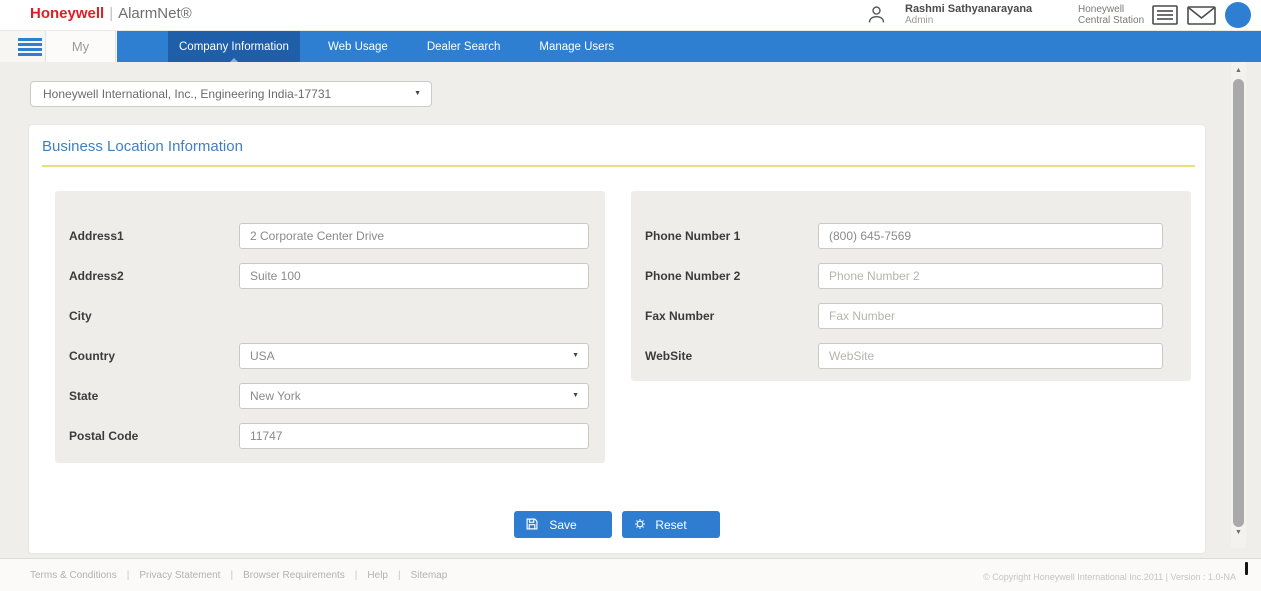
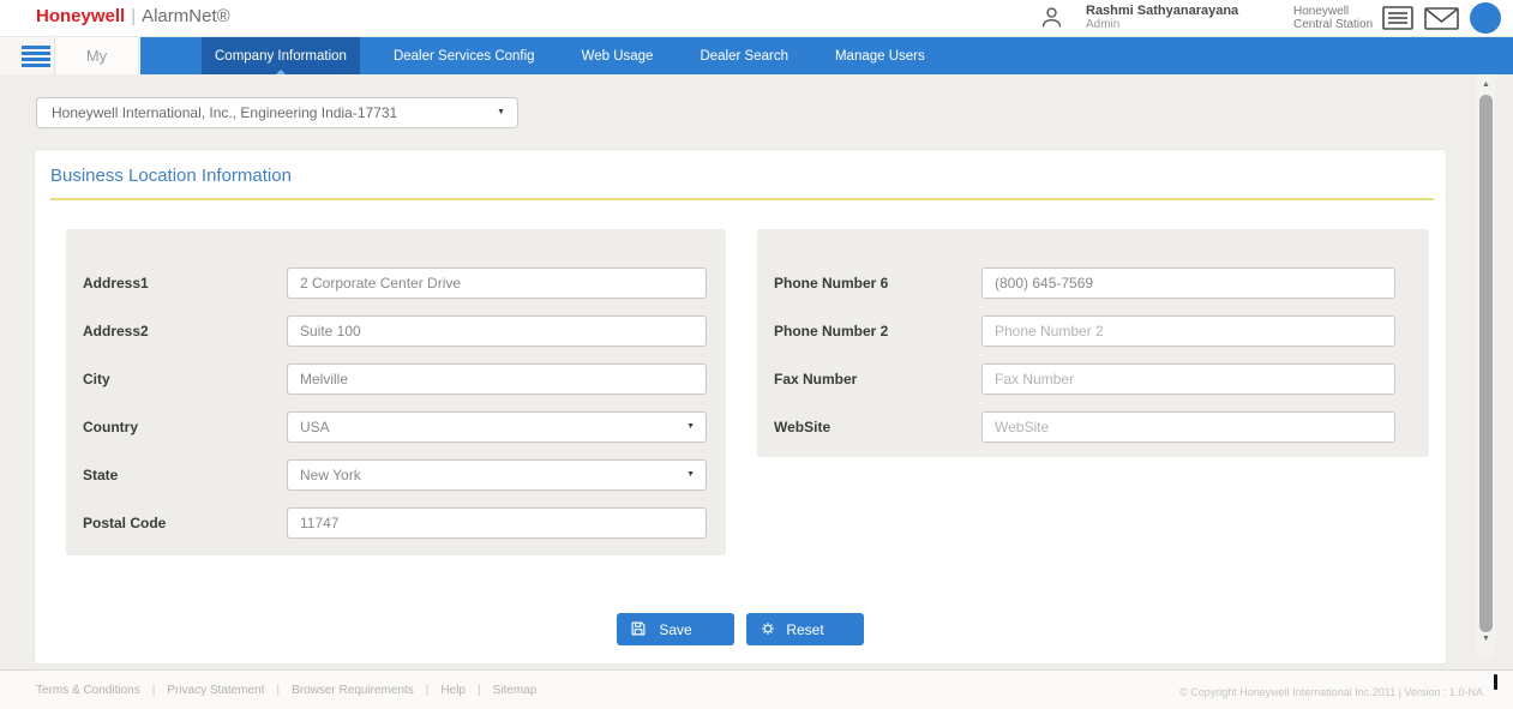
  Honeywell | AlarmNet®
  Rashmi Sathyanarayana
  Admin
  Honeywell
  Central Station
  Company Information
+ Dealer Services Config
  Web Usage
  Dealer Search
  Manage Users
  Honeywell International, Inc., Engineering India-17731
  Business Location Information
  Address1
  2 Corporate Center Drive
  Address2
  Suite 100
  City
+ Melville
  Country
  USA
  State
  New York
  Postal Code
  11747
- Phone Number 1
+ Phone Number 6
  (800) 645-7569
  Phone Number 2
  Phone Number 2
  Fax Number
  Fax Number
  WebSite
  WebSite
  Save
  Reset
  Terms & Conditions | Privacy Statement | Browser Requirements | Help | Sitemap
  © Copyright Honeywell International Inc.2011 | Version : 1.0-NA
